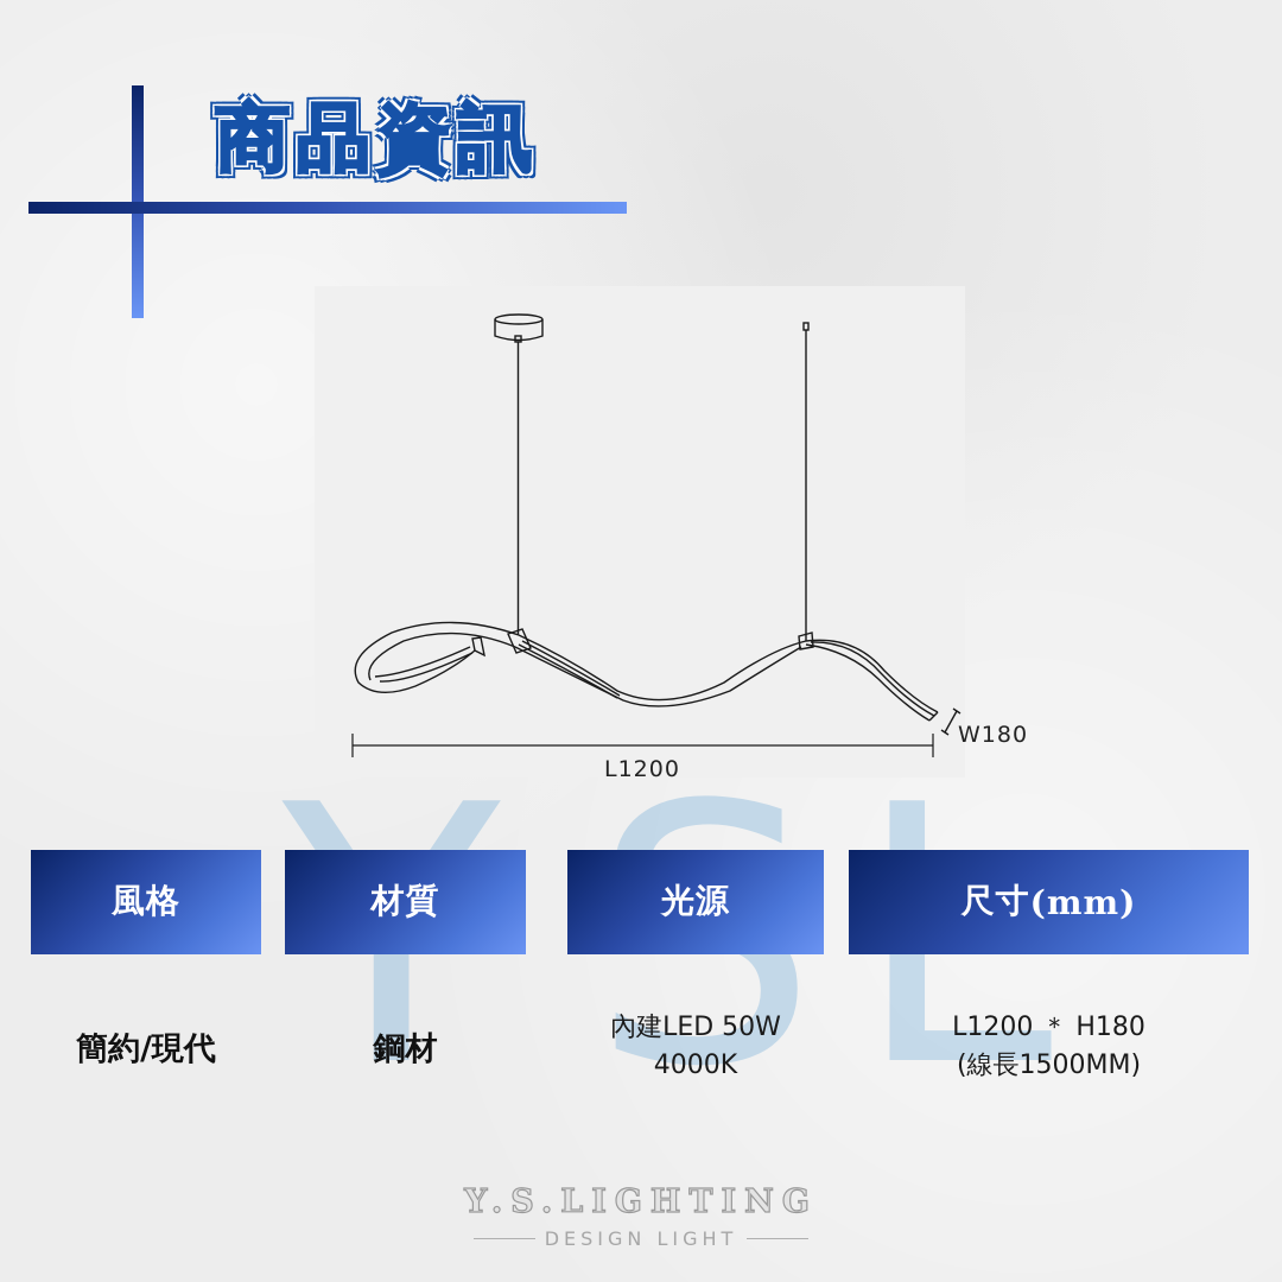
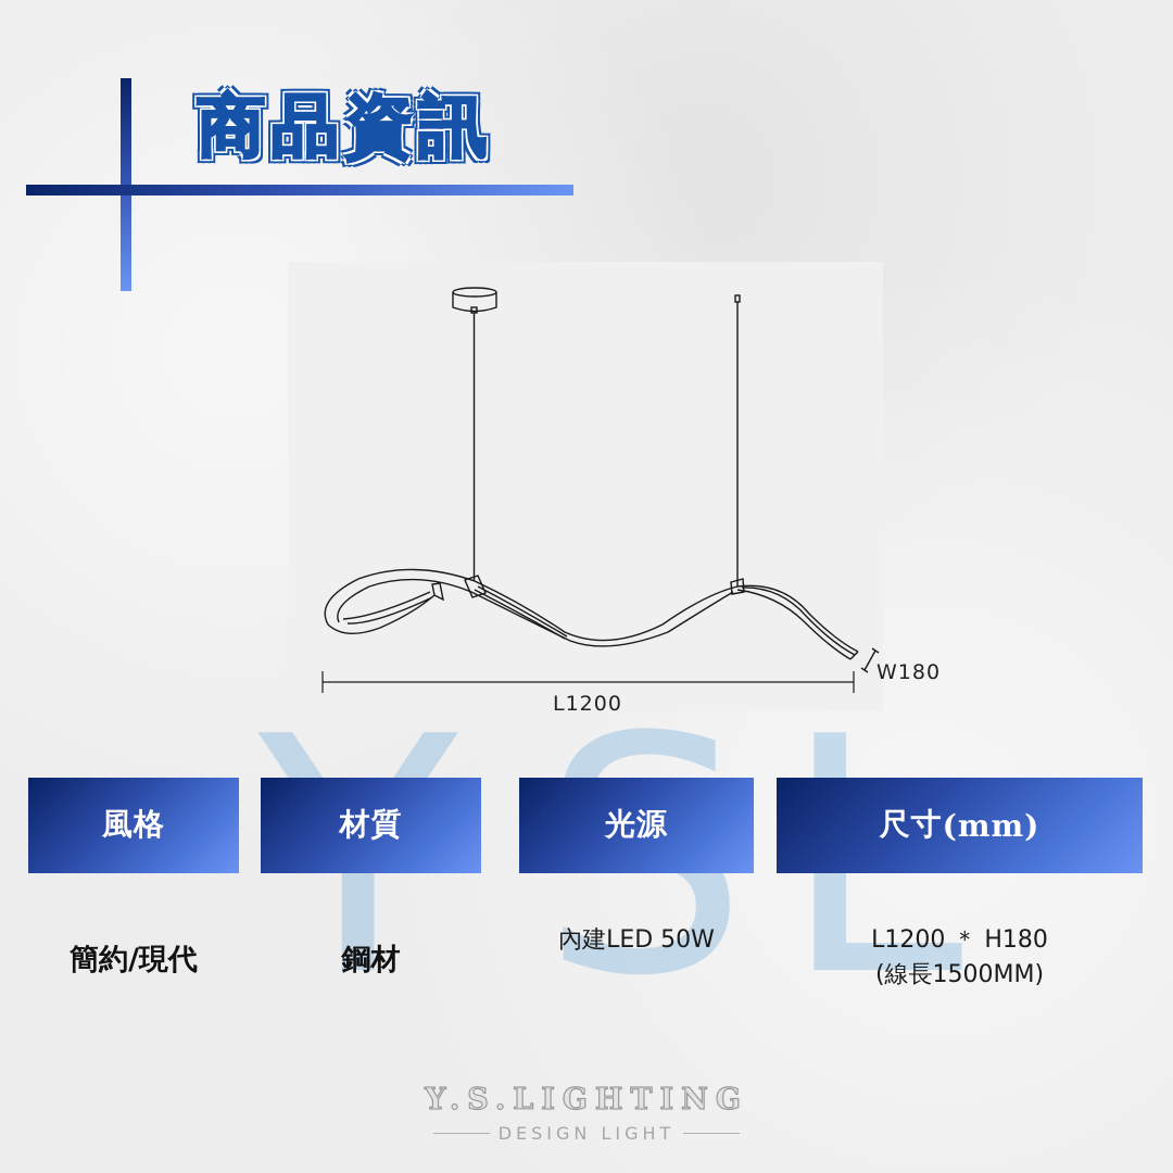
  商品資訊
  L1200
  W180
  風格
  材質
  光源
  尺寸
  (mm)
  簡約/現代
  鋼材
  內建LED 50W
- 4000K
  L1200 ＊ H180
  (線長1500MM)
  Y.S.LIGHTING
  DESIGN LIGHT
